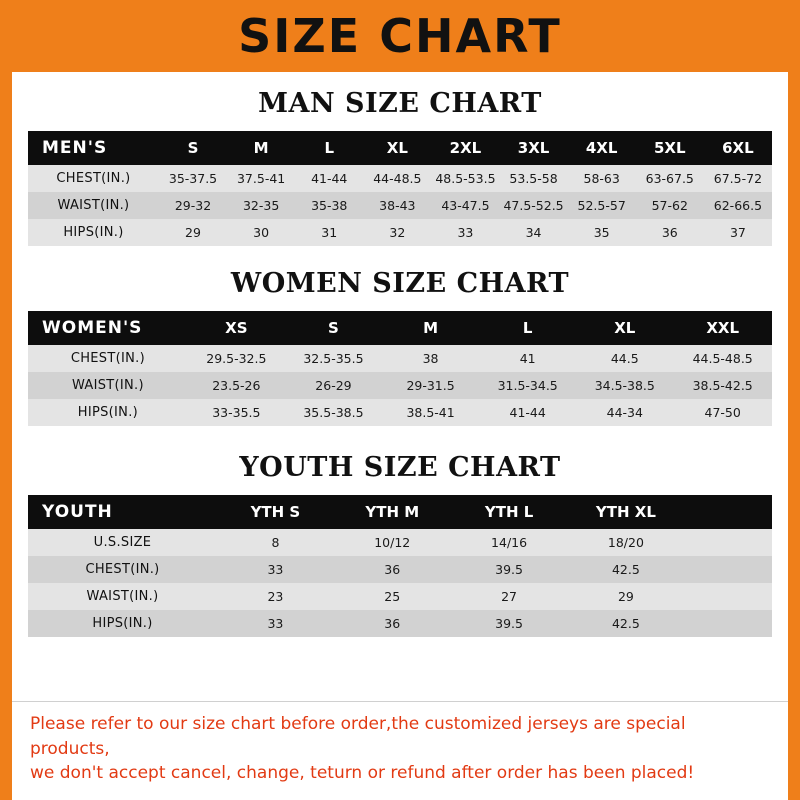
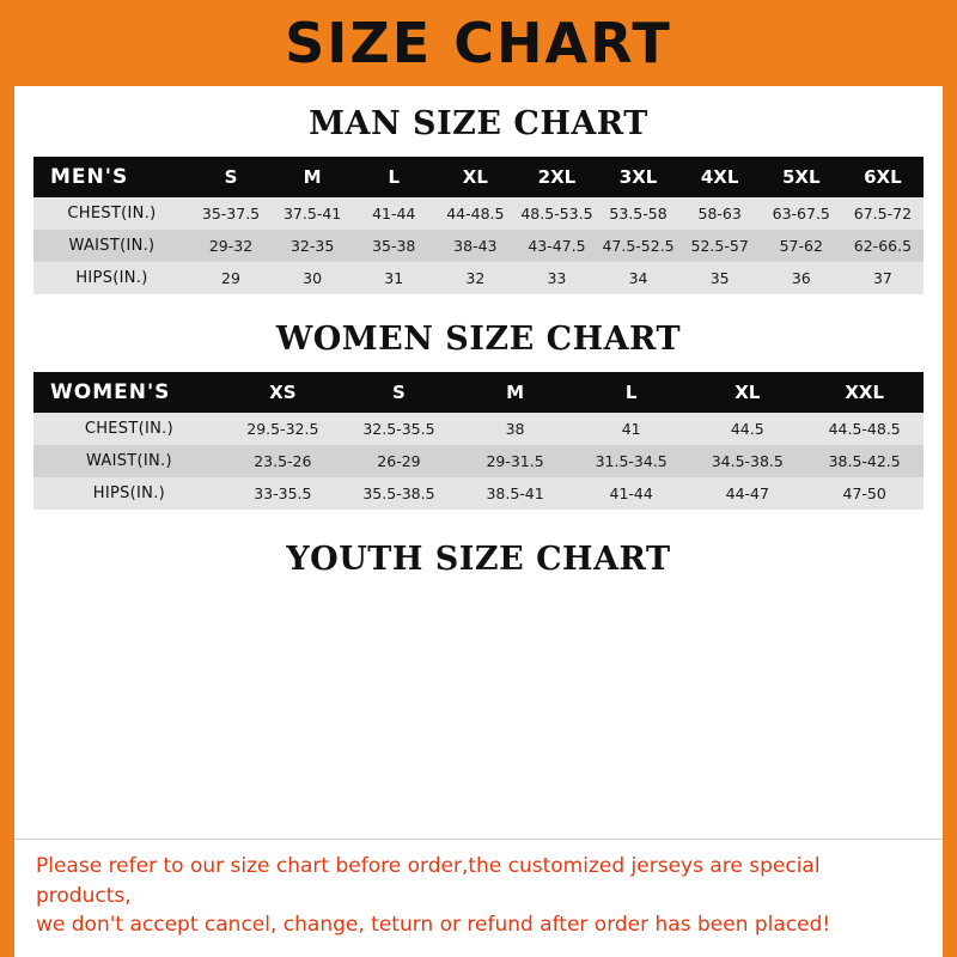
  SIZE CHART
  MAN SIZE CHART
  MEN'S	S	M	L	XL	2XL	3XL	4XL	5XL	6XL
  CHEST(IN.)	35-37.5	37.5-41	41-44	44-48.5	48.5-53.5	53.5-58	58-63	63-67.5	67.5-72
  WAIST(IN.)	29-32	32-35	35-38	38-43	43-47.5	47.5-52.5	52.5-57	57-62	62-66.5
  HIPS(IN.)	29	30	31	32	33	34	35	36	37
  WOMEN SIZE CHART
  WOMEN'S	XS	S	M	L	XL	XXL
  CHEST(IN.)	29.5-32.5	32.5-35.5	38	41	44.5	44.5-48.5
  WAIST(IN.)	23.5-26	26-29	29-31.5	31.5-34.5	34.5-38.5	38.5-42.5
- HIPS(IN.)	33-35.5	35.5-38.5	38.5-41	41-44	44-34	47-50
+ HIPS(IN.)	33-35.5	35.5-38.5	38.5-41	41-44	44-47	47-50
  YOUTH SIZE CHART
- YOUTH	YTH S	YTH M	YTH L	YTH XL
- U.S.SIZE	8	10/12	14/16	18/20
- CHEST(IN.)	33	36	39.5	42.5
- WAIST(IN.)	23	25	27	29
- HIPS(IN.)	33	36	39.5	42.5
  Please refer to our size chart before order,the customized jerseys are special products,
  we don't accept cancel, change, teturn or refund after order has been placed!
